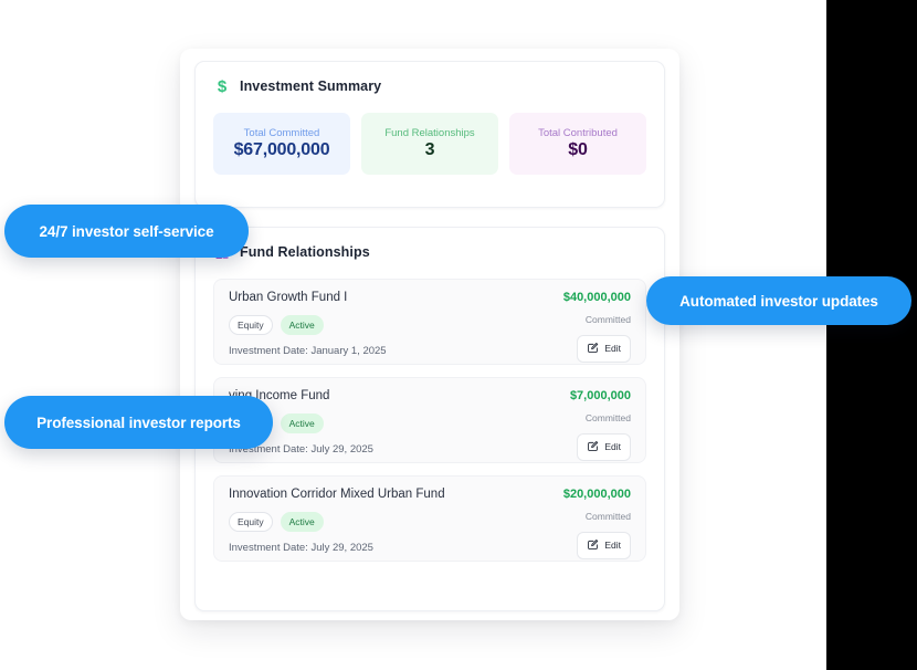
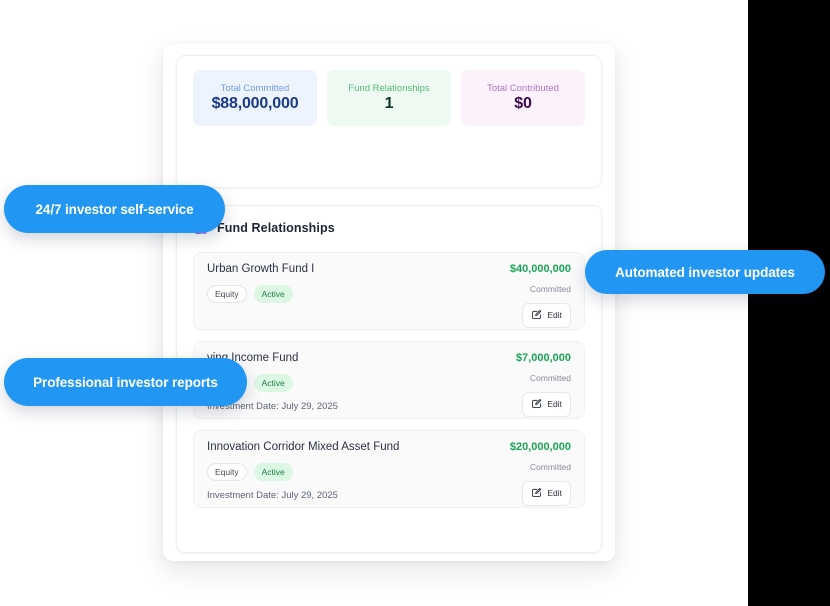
- $
- Investment Summary
  Total Committed
- $67,000,000
+ $88,000,000
  Fund Relationships
- 3
+ 1
  Total Contributed
  $0
  Fund Relationships
  Urban Growth Fund I
  Equity
  Active
- Investment Date: January 1, 2025
  $40,000,000
  Committed
  Edit
  Income Fund
  Active
  Investment Date: July 29, 2025
  $7,000,000
  Committed
  Edit
- Innovation Corridor Mixed Urban Fund
+ Innovation Corridor Mixed Asset Fund
  Equity
  Active
  Investment Date: July 29, 2025
  $20,000,000
  Committed
  Edit
  24/7 investor self-service
  Automated investor updates
  Professional investor reports
